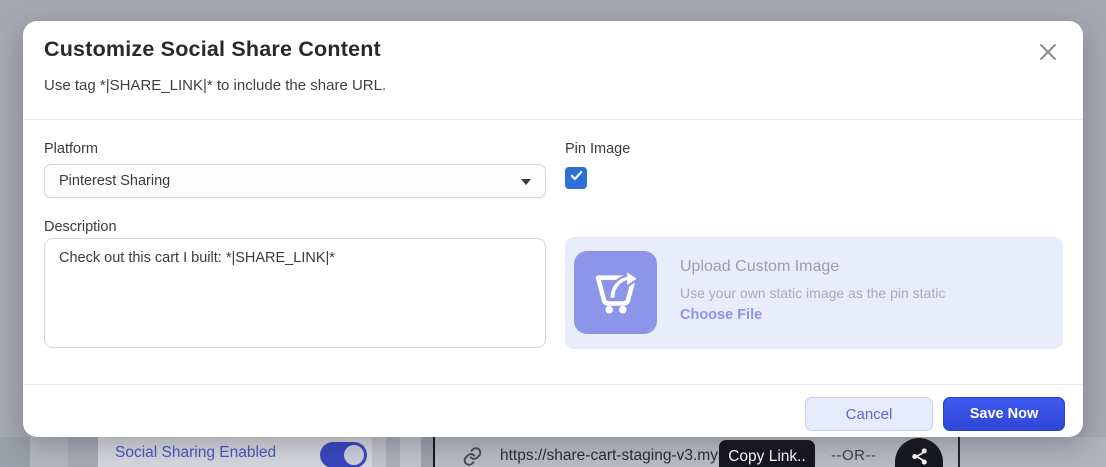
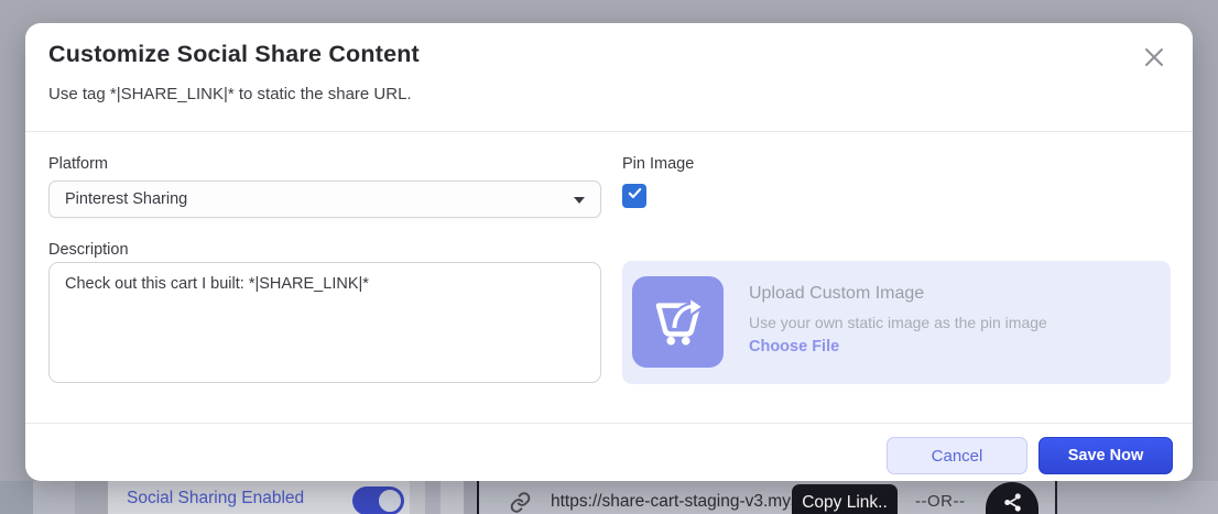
  Social Sharing Enabled
  https://share-cart-staging-v3.my
  Copy Link..
  --OR--
  Customize Social Share Content
- Use tag *|SHARE_LINK|* to include the share URL.
+ Use tag *|SHARE_LINK|* to static the share URL.
  Platform
  Pinterest Sharing
  Pin Image
  Description
  Check out this cart I built: *|SHARE_LINK|*
  Upload Custom Image
- Use your own static image as the pin static
+ Use your own static image as the pin image
  Choose File
  Cancel
  Save Now
